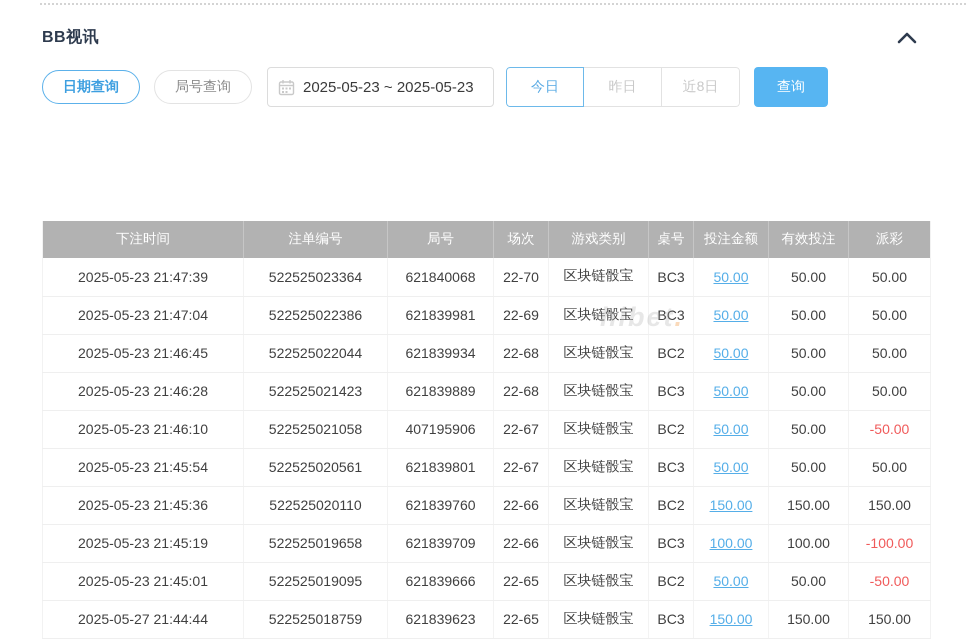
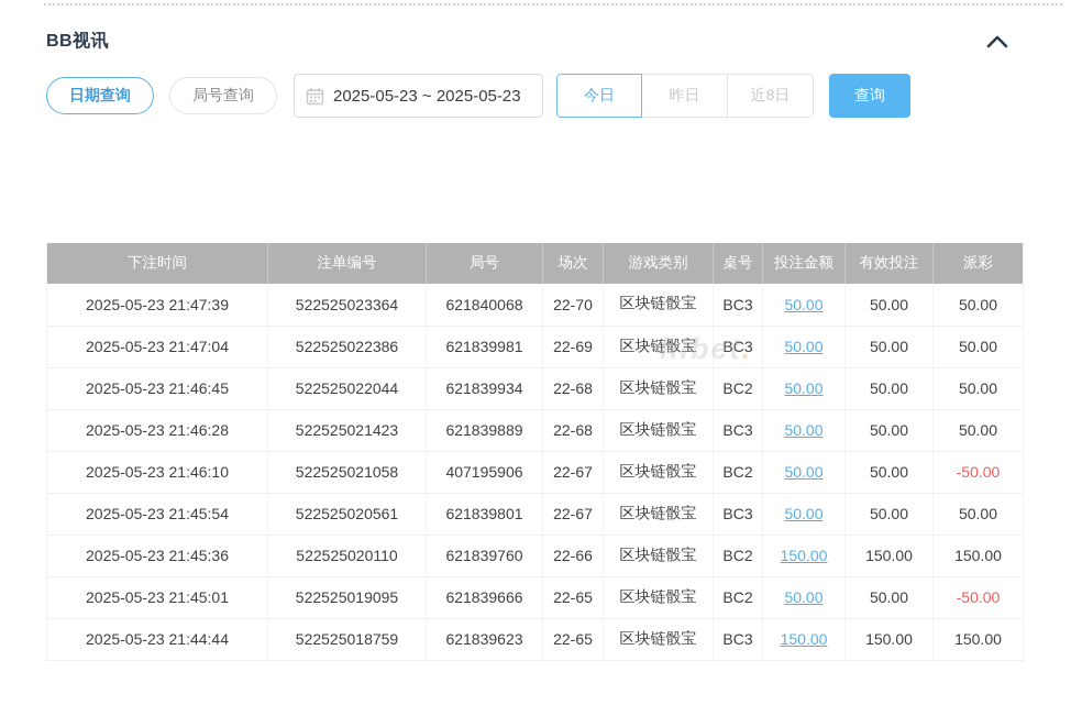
  BB视讯
  日期查询
  局号查询
  2025-05-23 ~ 2025-05-23
  今日
  昨日
  近8日
  查询
  下注时间	注单编号	局号	场次	游戏类别	桌号	投注金额	有效投注	派彩
  2025-05-23 21:47:39	522525023364	621840068	22-70	区块链骰宝	BC3	50.00	50.00	50.00
  2025-05-23 21:47:04	522525022386	621839981	22-69	区块链骰宝	BC3	50.00	50.00	50.00
  2025-05-23 21:46:45	522525022044	621839934	22-68	区块链骰宝	BC2	50.00	50.00	50.00
  2025-05-23 21:46:28	522525021423	621839889	22-68	区块链骰宝	BC3	50.00	50.00	50.00
  2025-05-23 21:46:10	522525021058	407195906	22-67	区块链骰宝	BC2	50.00	50.00	-50.00
  2025-05-23 21:45:54	522525020561	621839801	22-67	区块链骰宝	BC3	50.00	50.00	50.00
  2025-05-23 21:45:36	522525020110	621839760	22-66	区块链骰宝	BC2	150.00	150.00	150.00
- 2025-05-23 21:45:19	522525019658	621839709	22-66	区块链骰宝	BC3	100.00	100.00	-100.00
  2025-05-23 21:45:01	522525019095	621839666	22-65	区块链骰宝	BC2	50.00	50.00	-50.00
- 2025-05-27 21:44:44	522525018759	621839623	22-65	区块链骰宝	BC3	150.00	150.00	150.00
+ 2025-05-23 21:44:44	522525018759	621839623	22-65	区块链骰宝	BC3	150.00	150.00	150.00
  hibet.
